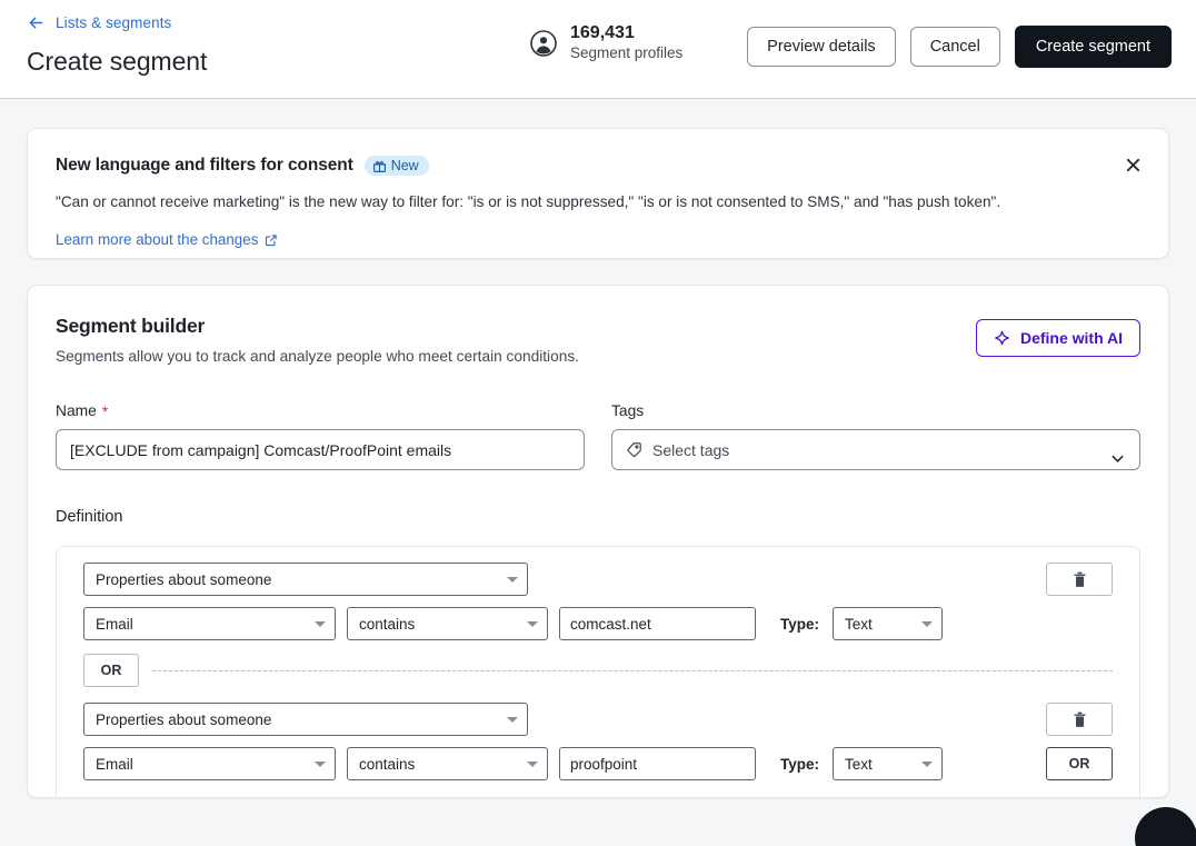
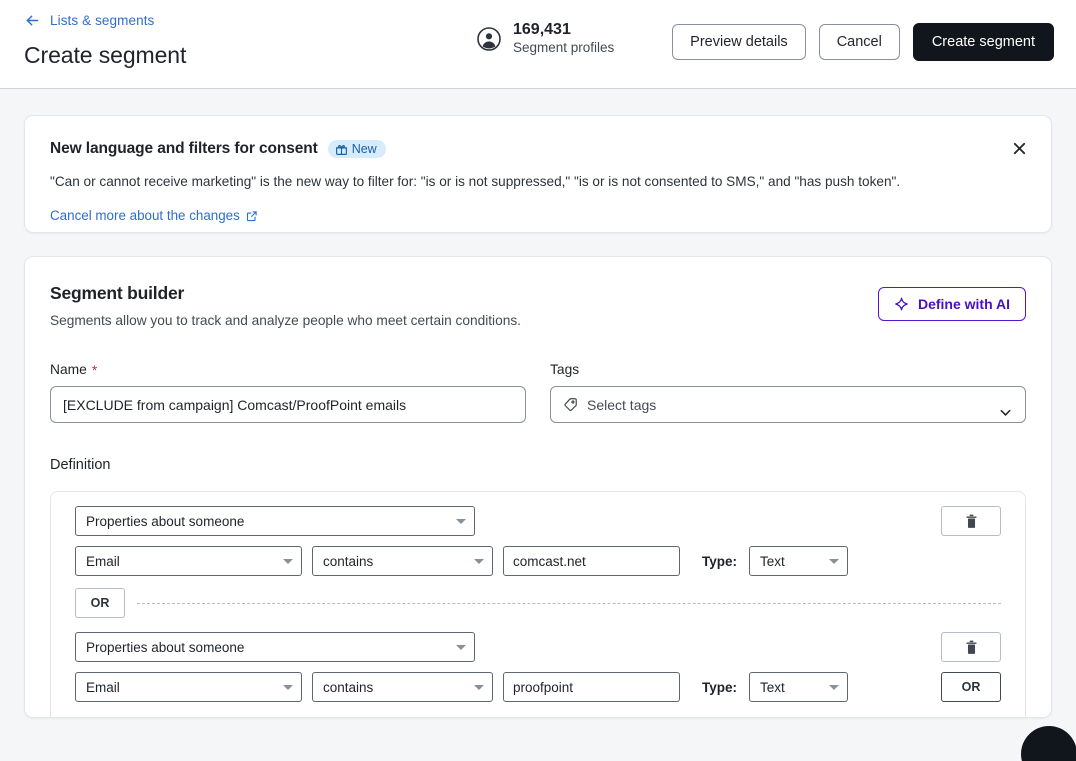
  Lists & segments
  Create segment
  169,431
  Segment profiles
  Preview details
  Cancel
  Create segment
  New language and filters for consent
  New
  "Can or cannot receive marketing" is the new way to filter for: "is or is not suppressed," "is or is not consented to SMS," and "has push token".
- Learn more about the changes
+ Cancel more about the changes
  Segment builder
  Segments allow you to track and analyze people who meet certain conditions.
  Define with AI
  Name
  *
  [EXCLUDE from campaign] Comcast/ProofPoint emails
  Tags
  Select tags
  Definition
  Properties about someone
  Email
  contains
  comcast.net
  Type:
  Text
  OR
  Properties about someone
  Email
  contains
  proofpoint
  Type:
  Text
  OR
